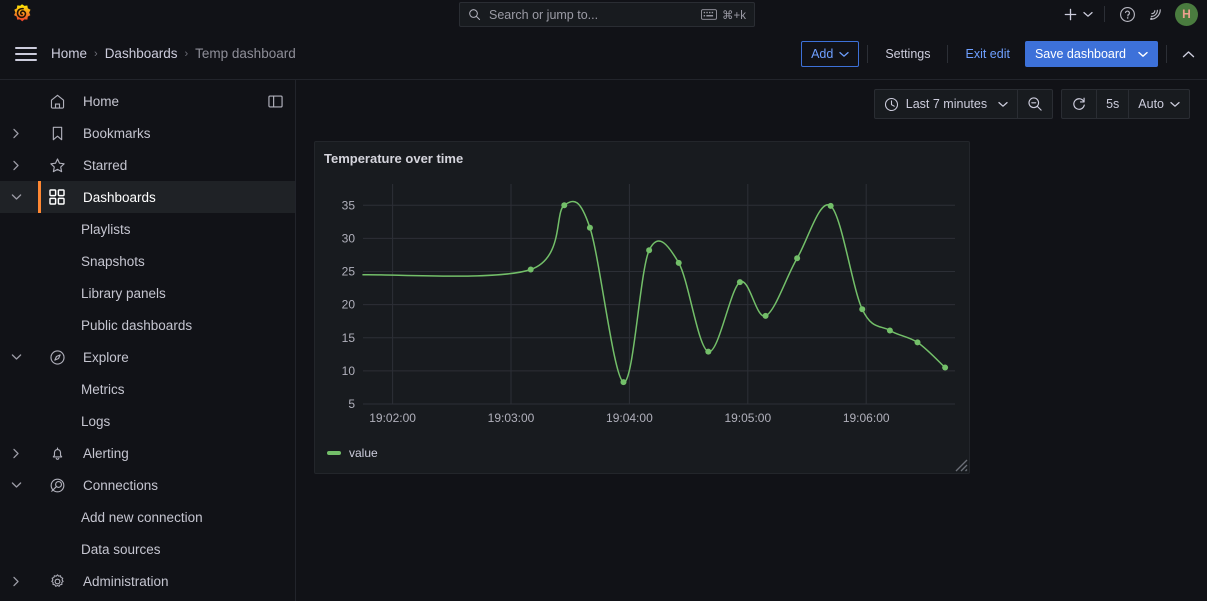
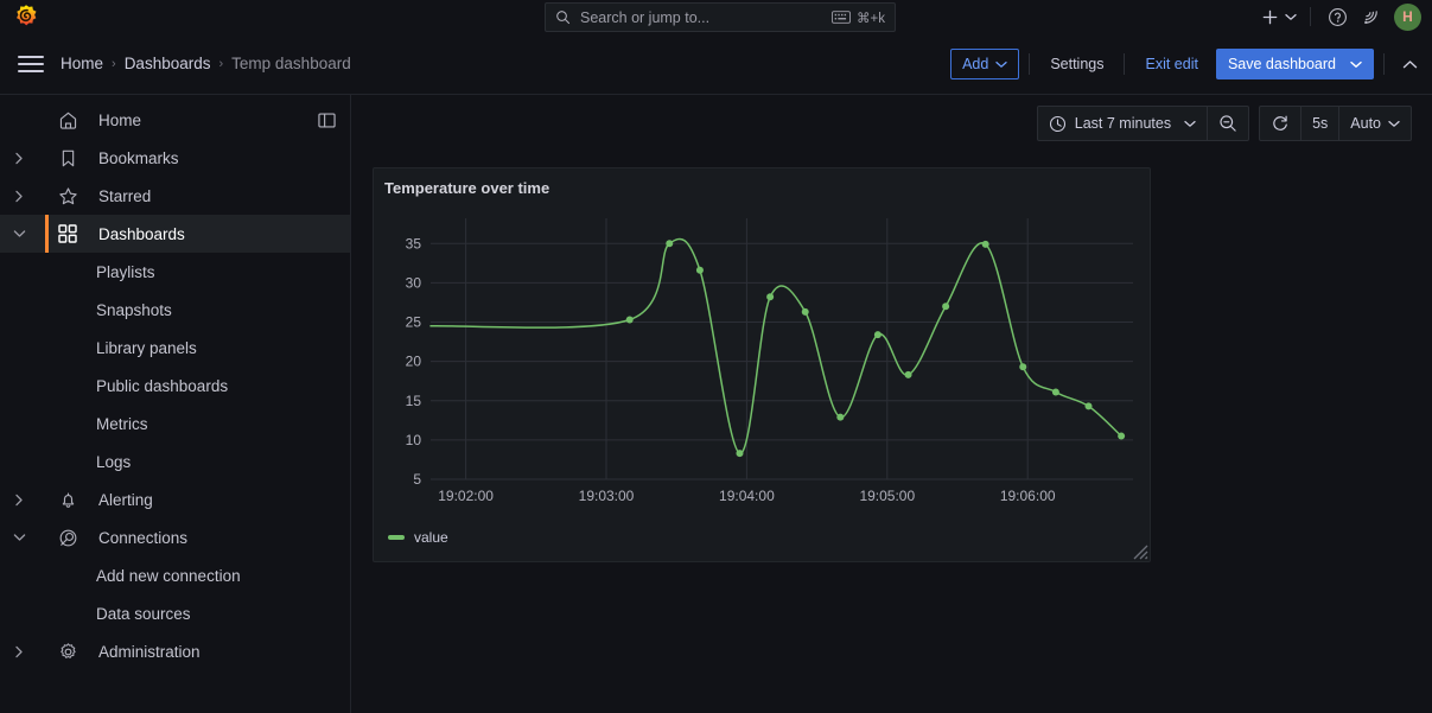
  Search or jump to...
  ⌘+k
  H
  Home
  ›
  Dashboards
  ›
  Temp dashboard
  Add
  Settings
  Exit edit
  Save dashboard
  Home
  Bookmarks
  Starred
  Dashboards
  Playlists
  Snapshots
  Library panels
  Public dashboards
- Explore
  Metrics
  Logs
  Alerting
  Connections
  Add new connection
  Data sources
  Administration
  Last 7 minutes
  5s
  Auto
  Temperature over time
  5
  10
  15
  20
  25
  30
  35
  19:02:00
  19:03:00
  19:04:00
  19:05:00
  19:06:00
  value
